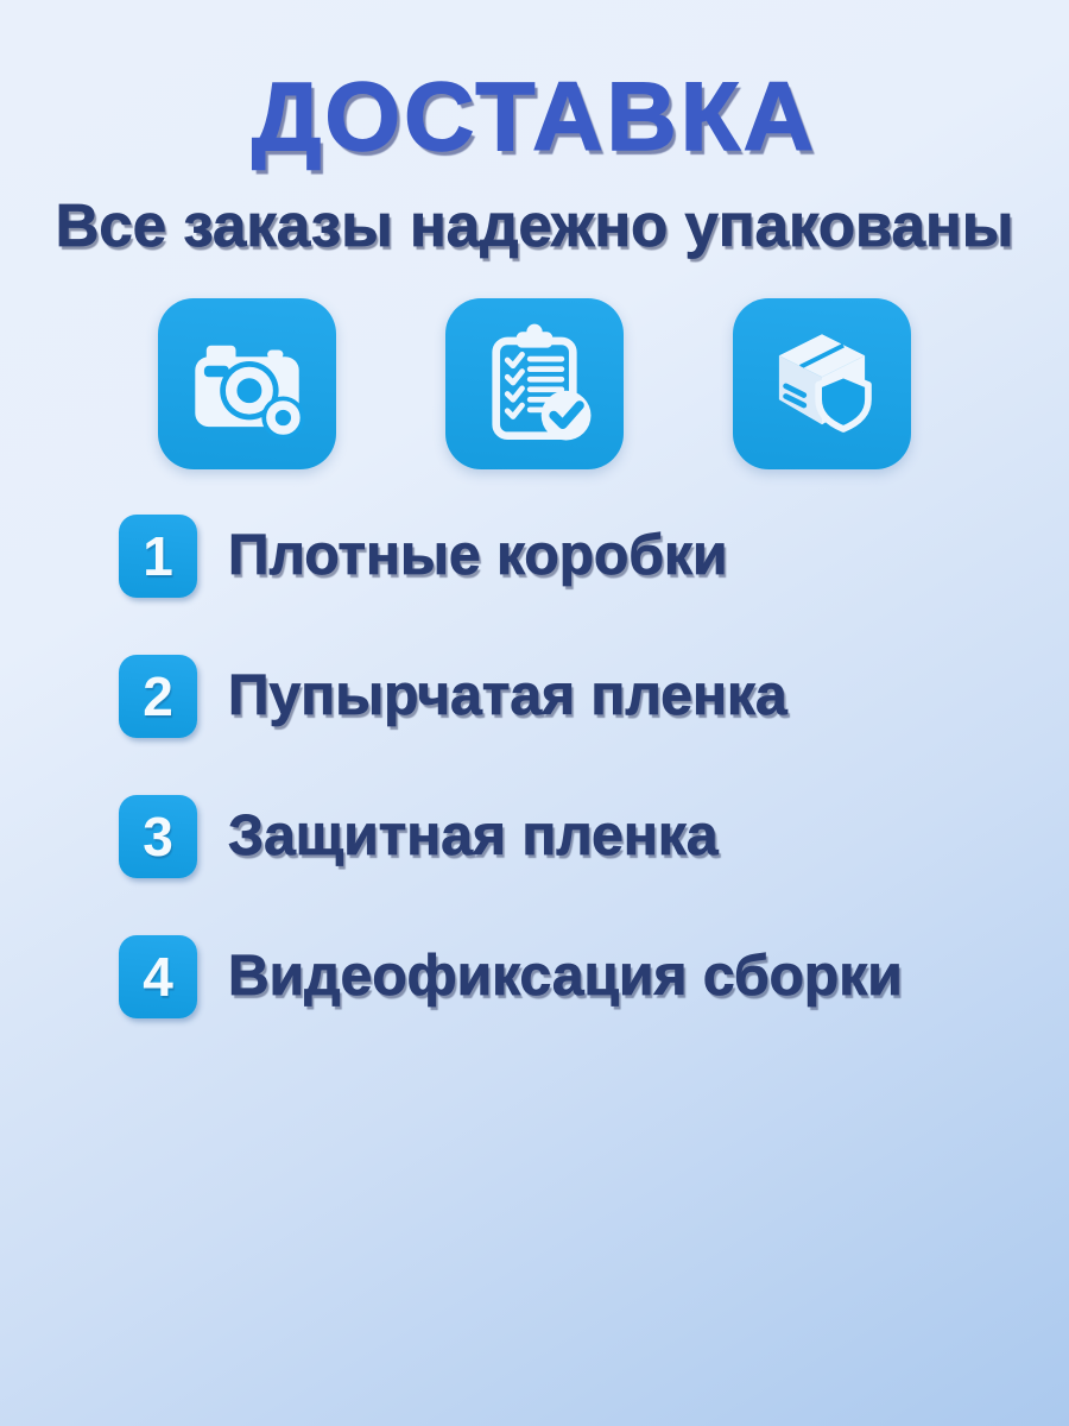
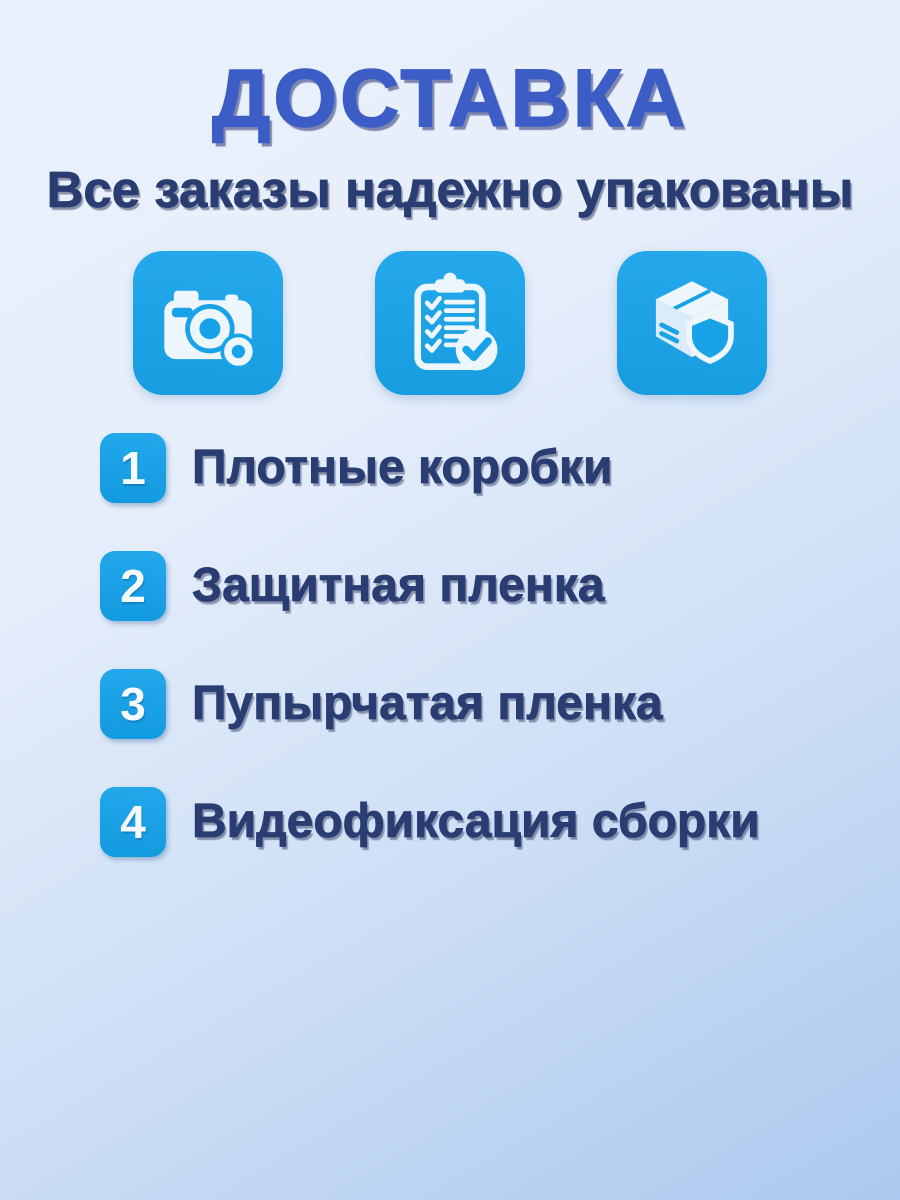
  ДОСТАВКА
  Все заказы надежно упакованы
  1
  Плотные коробки
  2
- Пупырчатая пленка
+ Защитная пленка
  3
- Защитная пленка
+ Пупырчатая пленка
  4
  Видеофиксация сборки
